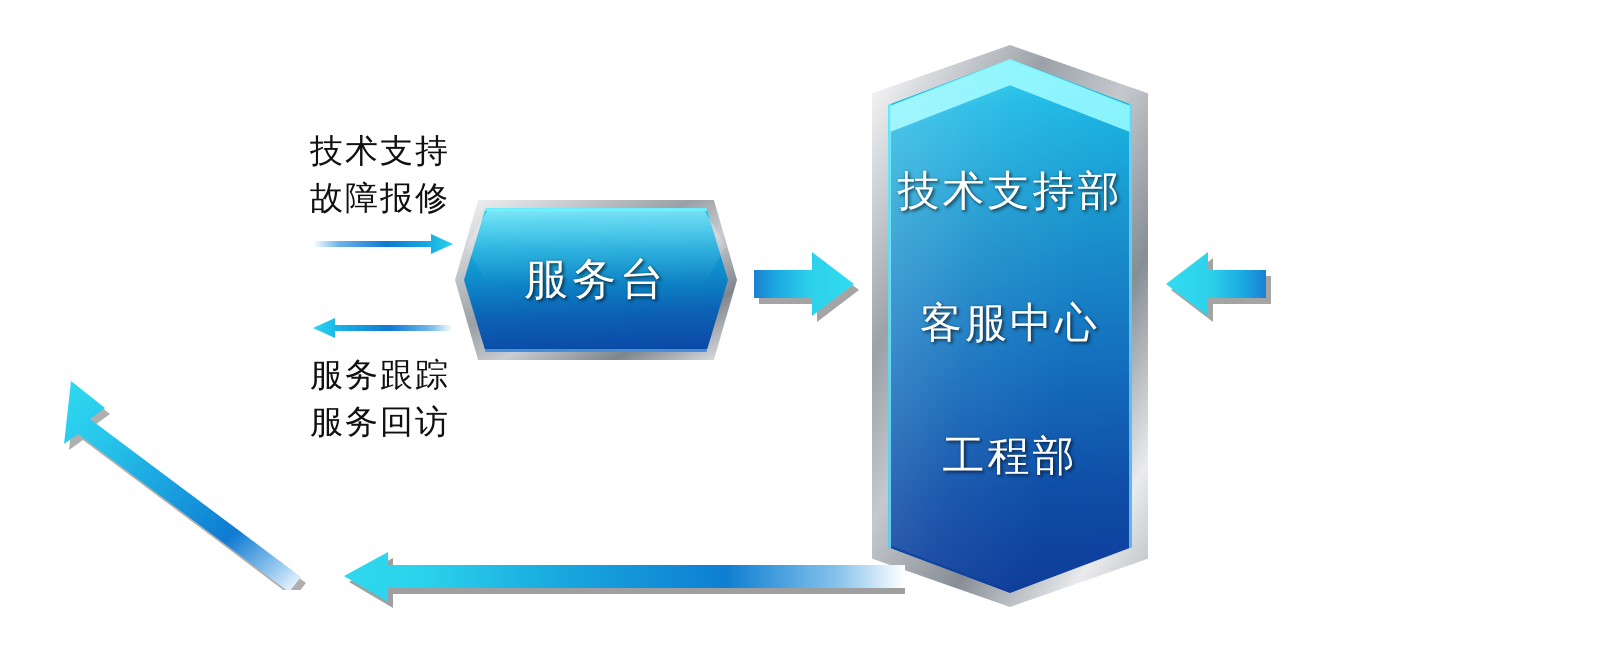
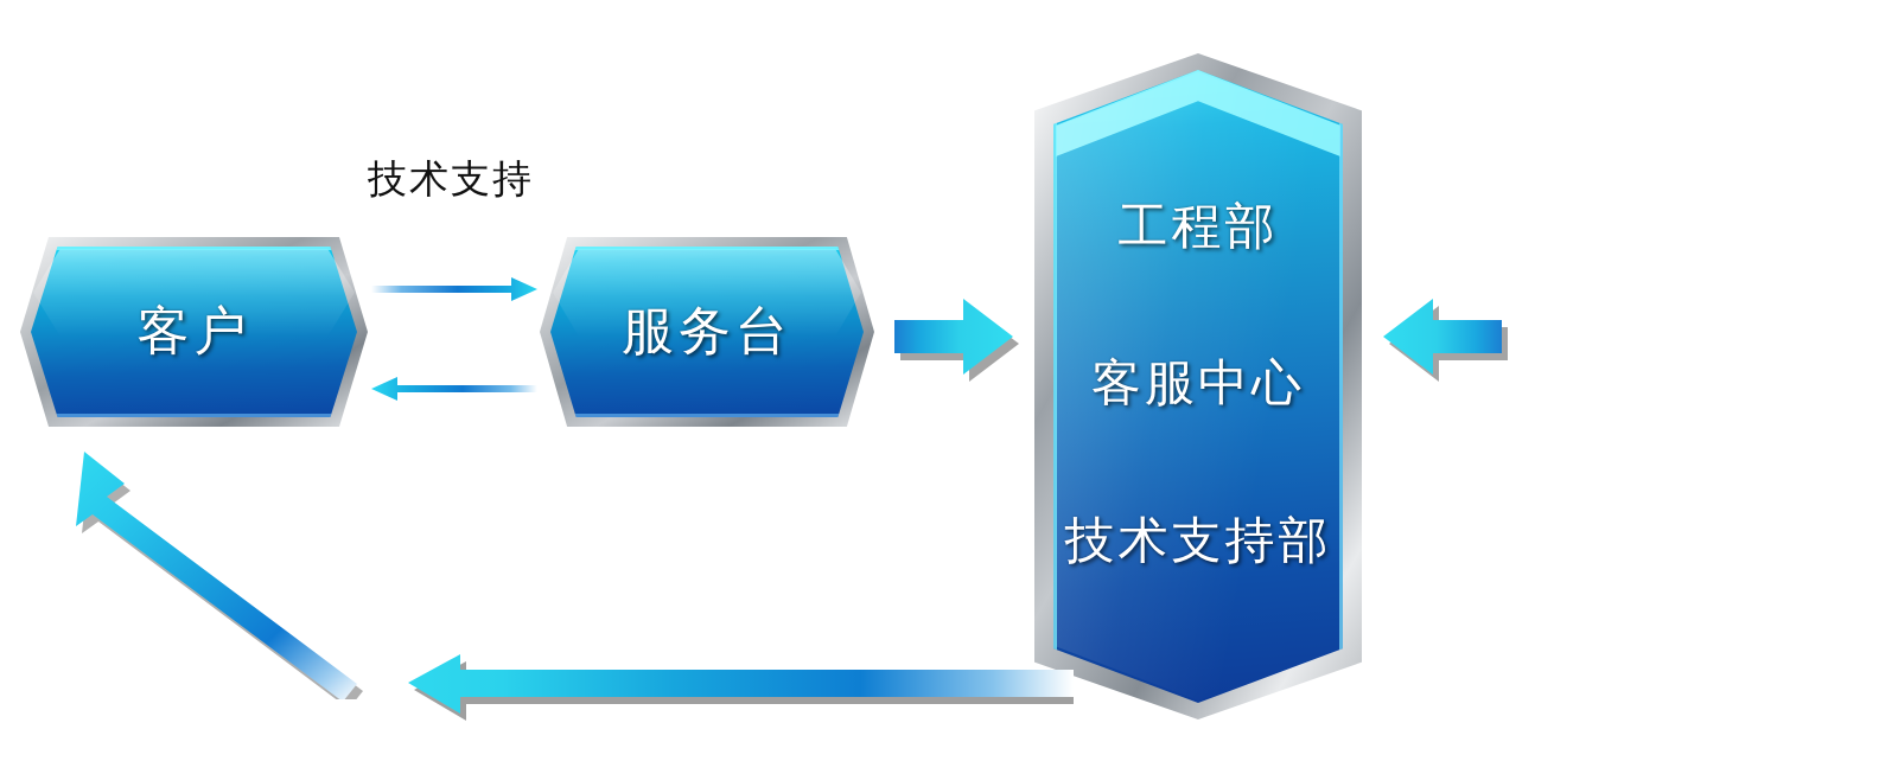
+ 客户
  服务台
- 技术支持部
+ 工程部
  客服中心
- 工程部
+ 技术支持部
  技术支持
- 故障报修
- 服务跟踪
- 服务回访
